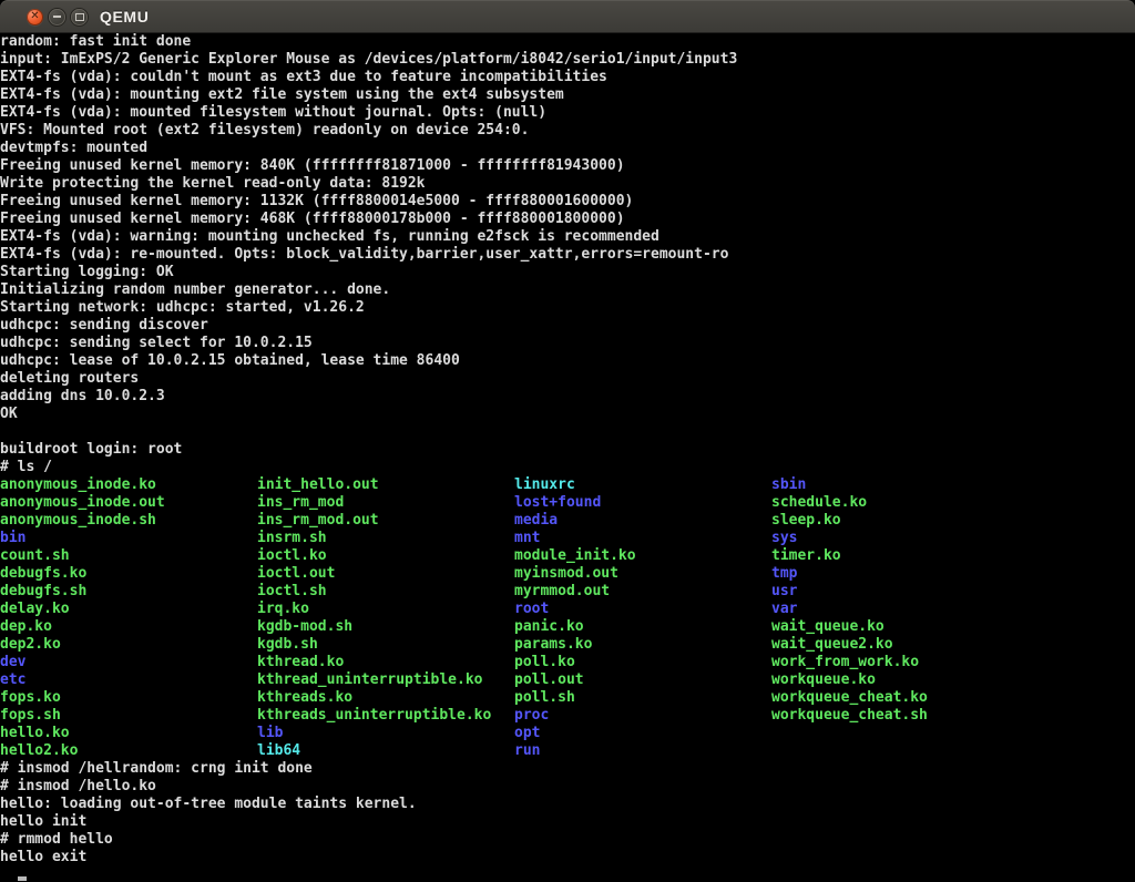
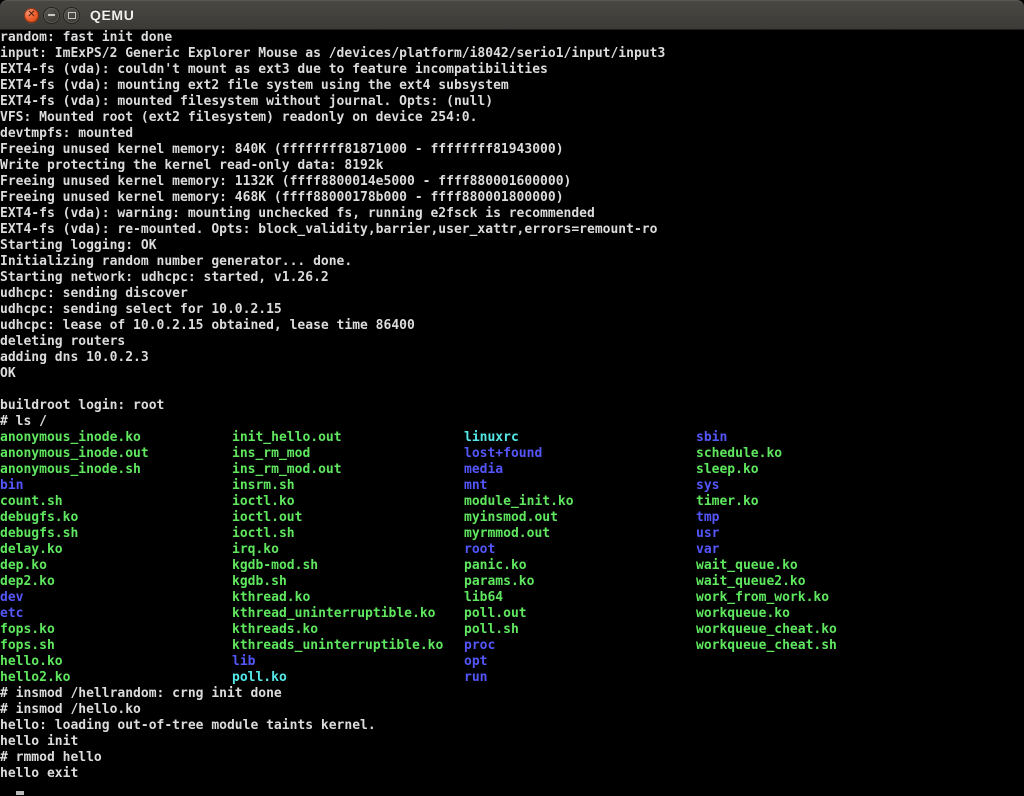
  ✕
  QEMU
  random: fast init done
  input: ImExPS/2 Generic Explorer Mouse as /devices/platform/i8042/serio1/input/input3
  EXT4-fs (vda): couldn't mount as ext3 due to feature incompatibilities
  EXT4-fs (vda): mounting ext2 file system using the ext4 subsystem
  EXT4-fs (vda): mounted filesystem without journal. Opts: (null)
  VFS: Mounted root (ext2 filesystem) readonly on device 254:0.
  devtmpfs: mounted
  Freeing unused kernel memory: 840K (ffffffff81871000 - ffffffff81943000)
  Write protecting the kernel read-only data: 8192k
  Freeing unused kernel memory: 1132K (ffff8800014e5000 - ffff880001600000)
  Freeing unused kernel memory: 468K (ffff88000178b000 - ffff880001800000)
  EXT4-fs (vda): warning: mounting unchecked fs, running e2fsck is recommended
  EXT4-fs (vda): re-mounted. Opts: block_validity,barrier,user_xattr,errors=remount-ro
  Starting logging: OK
  Initializing random number generator... done.
  Starting network: udhcpc: started, v1.26.2
  udhcpc: sending discover
  udhcpc: sending select for 10.0.2.15
  udhcpc: lease of 10.0.2.15 obtained, lease time 86400
  deleting routers
  adding dns 10.0.2.3
  OK
  buildroot login: root
  # ls /
  anonymous_inode.ko
  init_hello.out
  linuxrc
  sbin
  anonymous_inode.out
  ins_rm_mod
  lost+found
  schedule.ko
  anonymous_inode.sh
  ins_rm_mod.out
  media
  sleep.ko
  bin
  insrm.sh
  mnt
  sys
  count.sh
  ioctl.ko
  module_init.ko
  timer.ko
  debugfs.ko
  ioctl.out
  myinsmod.out
  tmp
  debugfs.sh
  ioctl.sh
  myrmmod.out
  usr
  delay.ko
  irq.ko
  root
  var
  dep.ko
  kgdb-mod.sh
  panic.ko
  wait_queue.ko
  dep2.ko
  kgdb.sh
  params.ko
  wait_queue2.ko
  dev
  kthread.ko
- poll.ko
+ lib64
  work_from_work.ko
  etc
  kthread_uninterruptible.ko
  poll.out
  workqueue.ko
  fops.ko
  kthreads.ko
  poll.sh
  workqueue_cheat.ko
  fops.sh
  kthreads_uninterruptible.ko
  proc
  workqueue_cheat.sh
  hello.ko
  lib
  opt
  hello2.ko
- lib64
+ poll.ko
  run
  # insmod /hellrandom: crng init done
  # insmod /hello.ko
  hello: loading out-of-tree module taints kernel.
  hello init
  # rmmod hello
  hello exit
